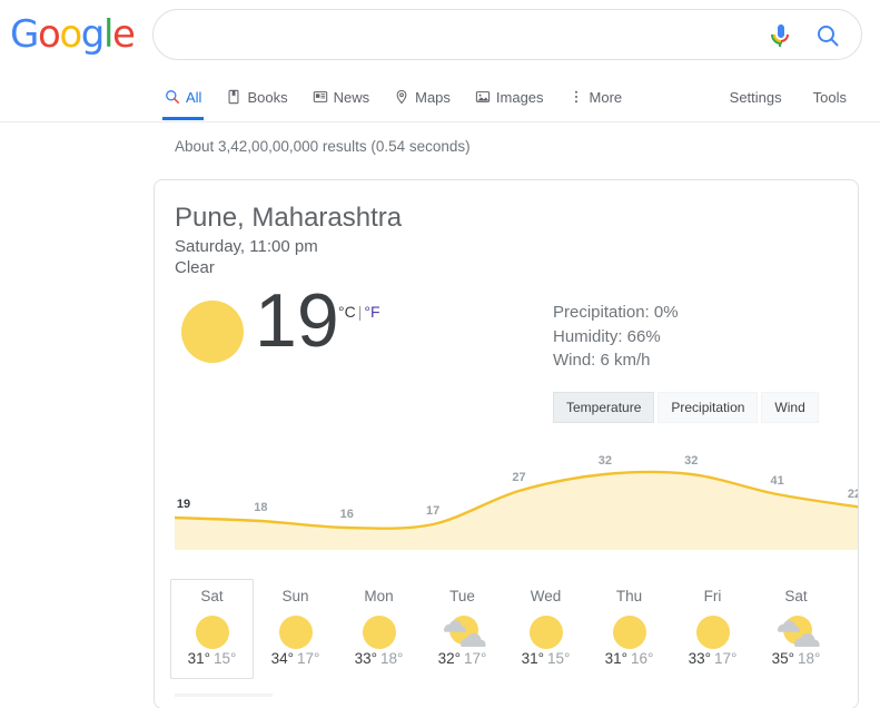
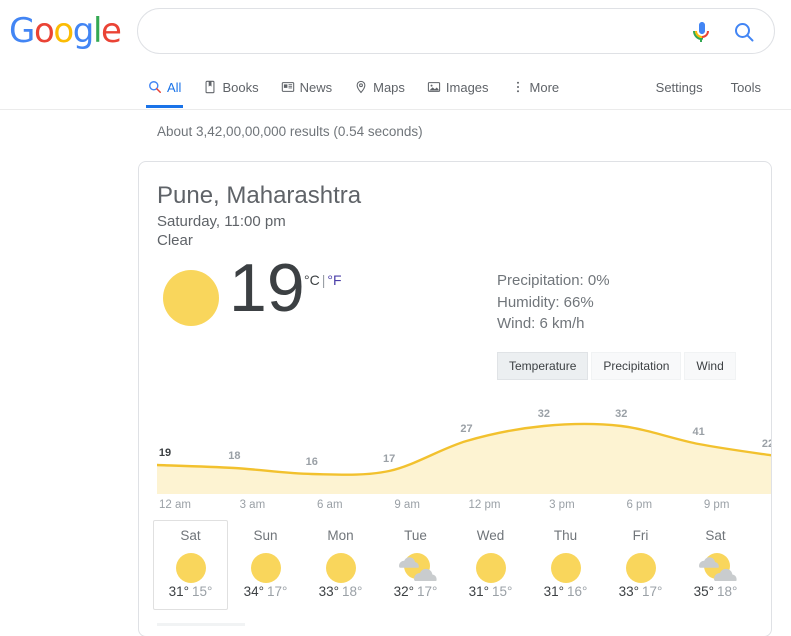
  Google
  All
  Books
  News
  Maps
  Images
  More
  Settings
  Tools
  About 3,42,00,00,000 results (0.54 seconds)
  Pune, Maharashtra
  Saturday, 11:00 pm
  Clear
  19
  °C | °F
  Precipitation: 0%
  Humidity: 66%
  Wind: 6 km/h
  Temperature
  Precipitation
  Wind
  19
  18
  16
  17
  27
  32
  32
  41
+ 12 am
+ 3 am
+ 6 am
+ 9 am
+ 12 pm
+ 3 pm
+ 6 pm
+ 9 pm
  Sat
  31° 15°
  Sun
  34° 17°
  Mon
  33° 18°
  Tue
  32° 17°
  Wed
  31° 15°
  Thu
  31° 16°
  Fri
  33° 17°
  Sat
  35° 18°
